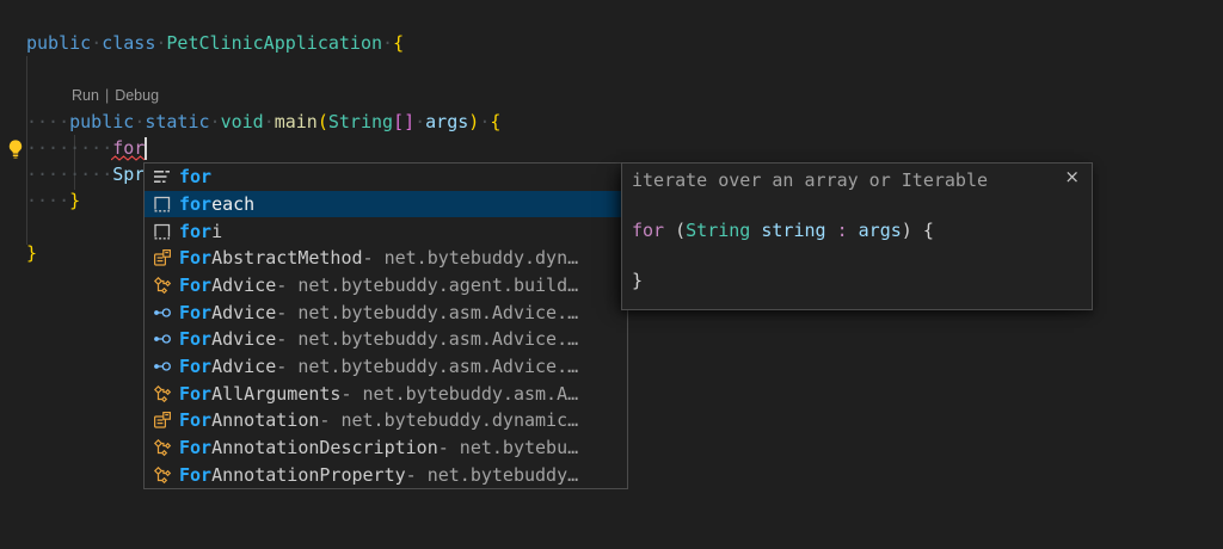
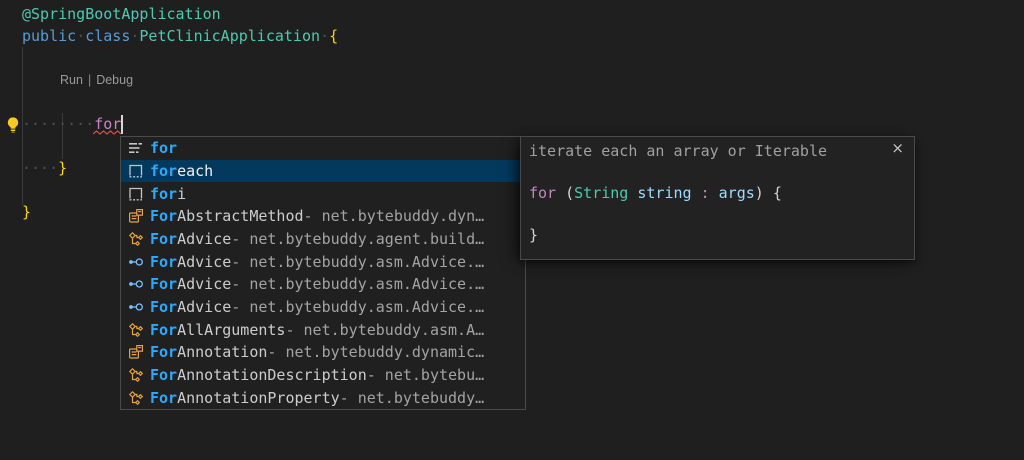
+ @SpringBootApplication
  public·class·PetClinicApplication·{
- ····public·static·void·main(String[]·args)·{
  ········for
- ········Spr
  ····}
  }
  Run | Debug
  for
  for
  each
  for
  i
  For
  AbstractMethod
  - net.bytebuddy.dyn…
  For
  Advice
  - net.bytebuddy.agent.build…
  For
  Advice
  - net.bytebuddy.asm.Advice.…
  For
  Advice
  - net.bytebuddy.asm.Advice.…
  For
  Advice
  - net.bytebuddy.asm.Advice.…
  For
  AllArguments
  - net.bytebuddy.asm.A…
  For
  Annotation
  - net.bytebuddy.dynamic…
  For
  AnnotationDescription
  - net.bytebu…
  For
  AnnotationProperty
  - net.bytebuddy…
- iterate over an array or Iterable
+ iterate each an array or Iterable
  ×
  for (String string : args) {
  }
